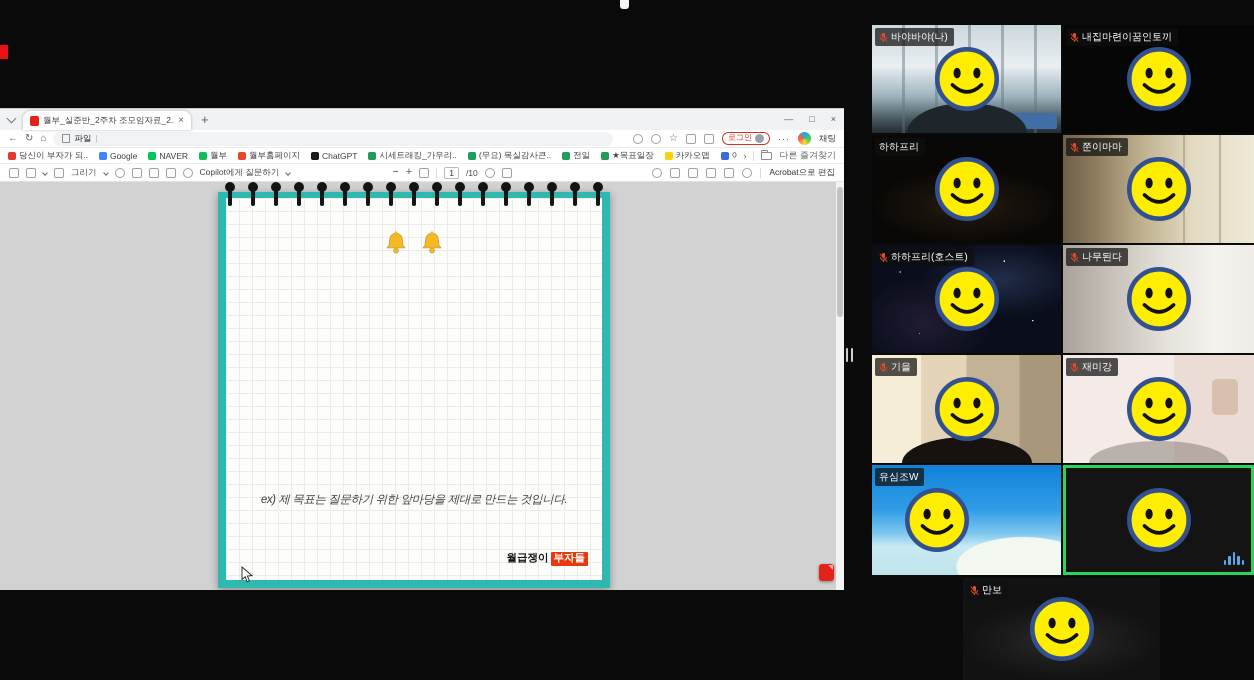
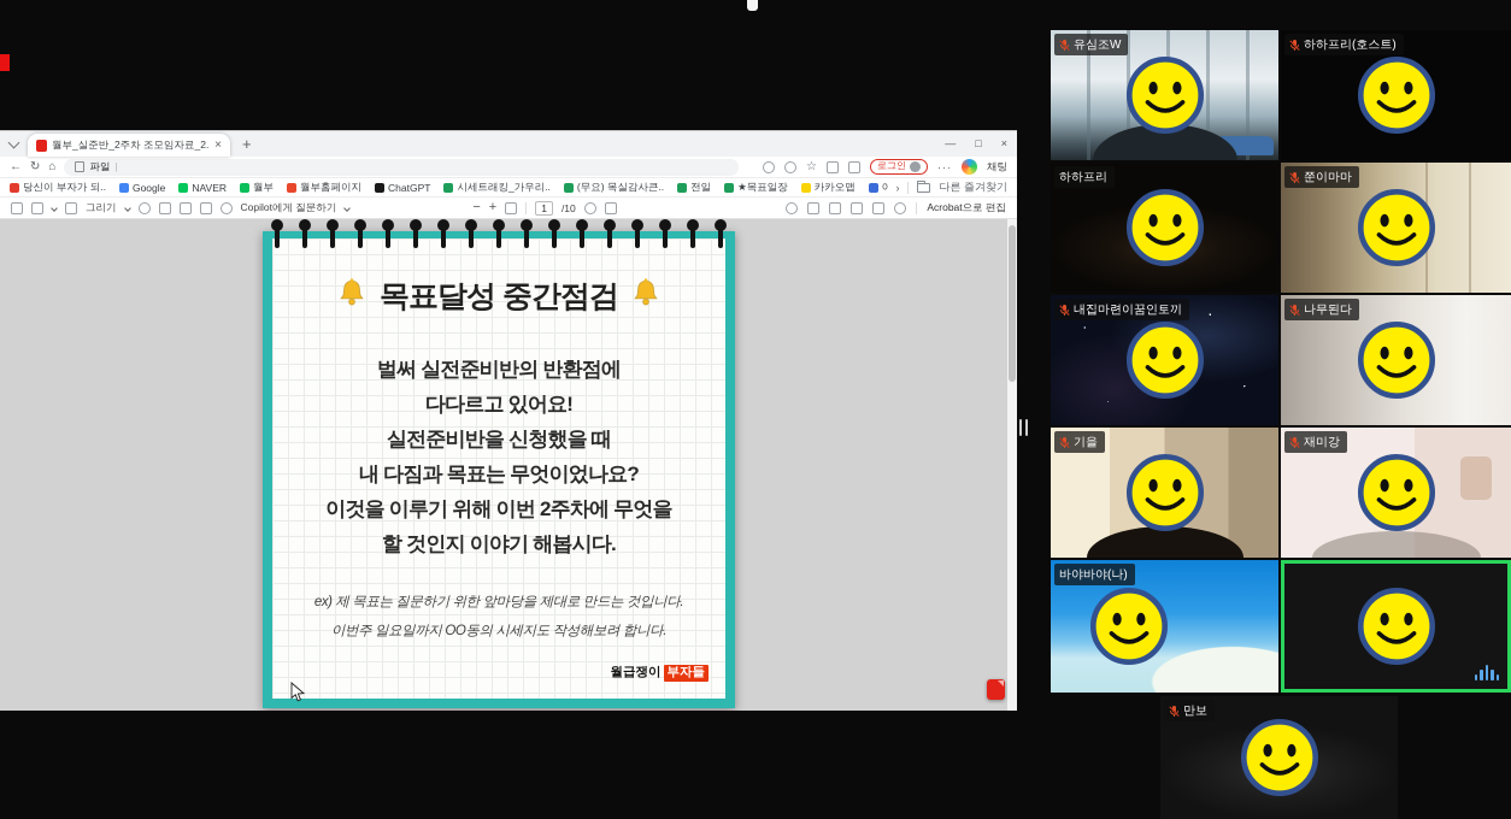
  월부_실준반_2주차 조모임자료_2.
  ×
  +
  —
  □
  ×
  ←
  ↻
  ⌂
  파일
  |
  ☆
  로그인
  ···
  채팅
  당신이 부자가 되..
  Google
  NAVER
  월부
  월부홈페이지
  ChatGPT
  시세트래킹_가우리..
  (무요) 목실감사큰..
  전일
  ★목표일장
  카카오맵
  ›
  다른 즐겨찾기
  그리기
  Copilot에게 질문하기
  −
  +
  1
  /10
  Acrobat으로 편집
+ 목표달성 중간점검
+ 벌써 실전준비반의 반환점에
+ 다다르고 있어요!
+ 실전준비반을 신청했을 때
+ 내 다짐과 목표는 무엇이었나요?
+ 이것을 이루기 위해 이번 2주차에 무엇을
+ 할 것인지 이야기 해봅시다.
  ex) 제 목표는 질문하기 위한 앞마당을 제대로 만드는 것입니다.
+ 이번주 일요일까지 OO동의 시세지도 작성해보려 합니다.
  월급쟁이
  부자들
- 바야바야(나)
+ 유심조W
- 내집마련이꿈인토끼
+ 하하프리(호스트)
  하하프리
  쭌이마마
- 하하프리(호스트)
+ 내집마련이꿈인토끼
  나무된다
  기을
  재미강
- 유심조W
+ 바야바야(나)
  만보
